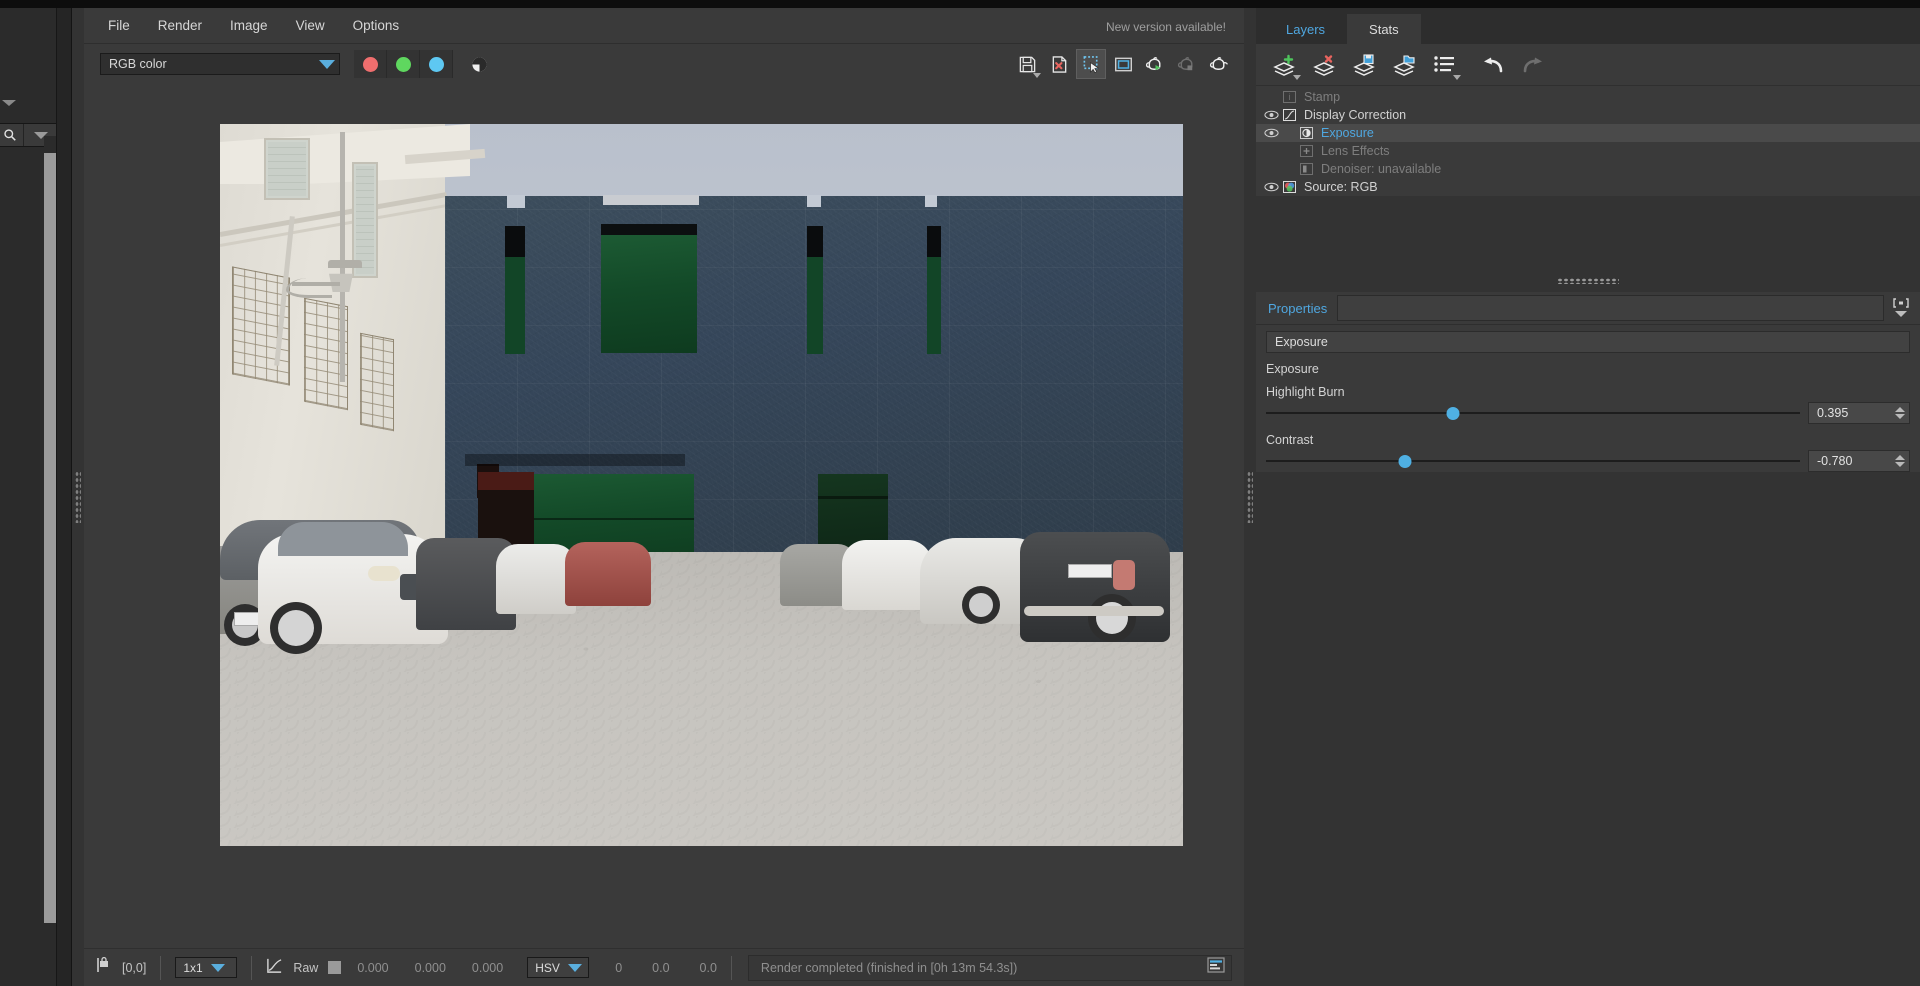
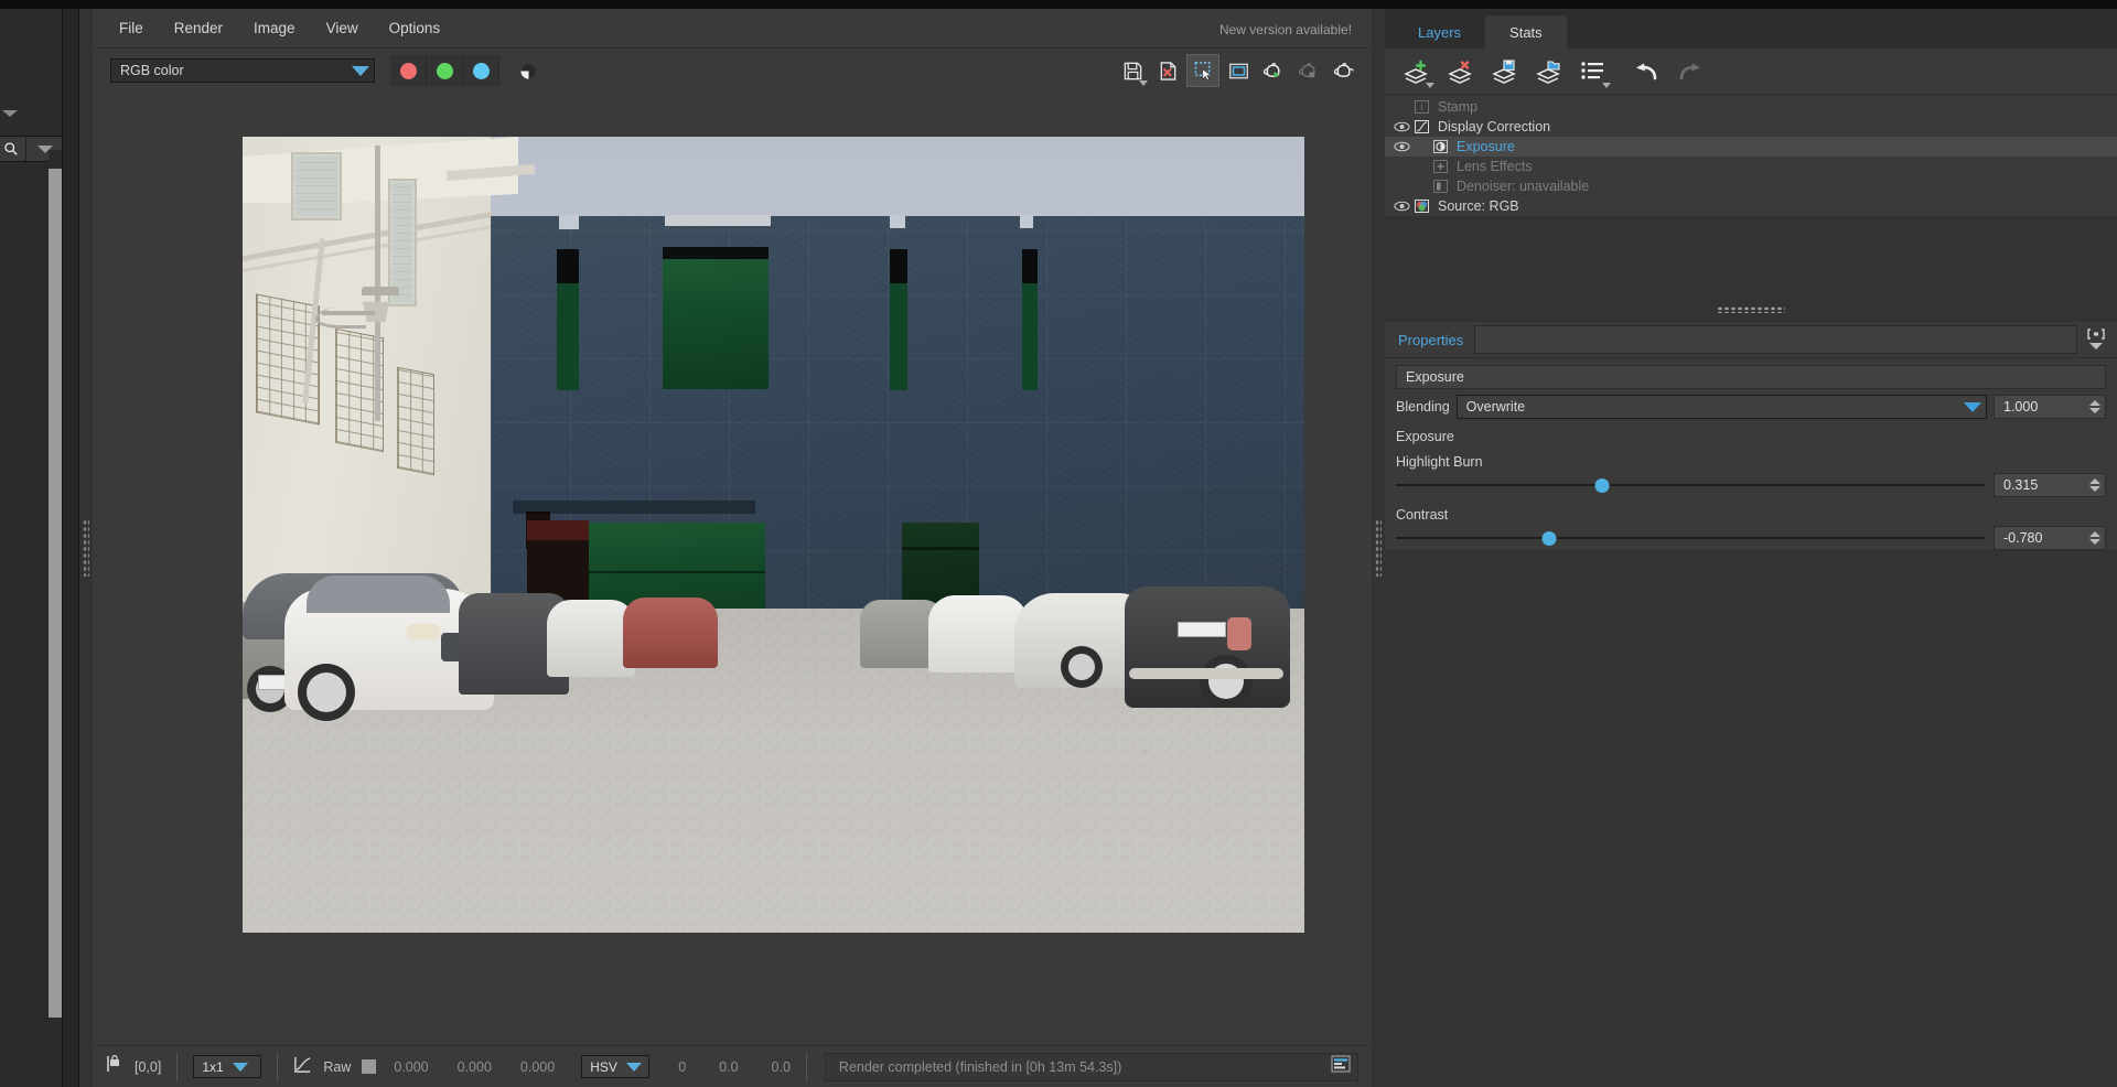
  File
  Render
  Image
  View
  Options
  New version available!
  RGB color
  [0,0]
  1x1
  Raw
  0.000
  0.000
  0.000
  HSV
  0
  0.0
  0.0
  Render completed (finished in [0h 13m 54.3s])
  Layers
  Stats
  i
  Stamp
  Display Correction
  Exposure
  Lens Effects
  Denoiser: unavailable
  Source: RGB
  Properties
  Exposure
+ Blending
+ Overwrite
+ 1.000
  Exposure
  Highlight Burn
- 0.395
+ 0.315
  Contrast
  -0.780
